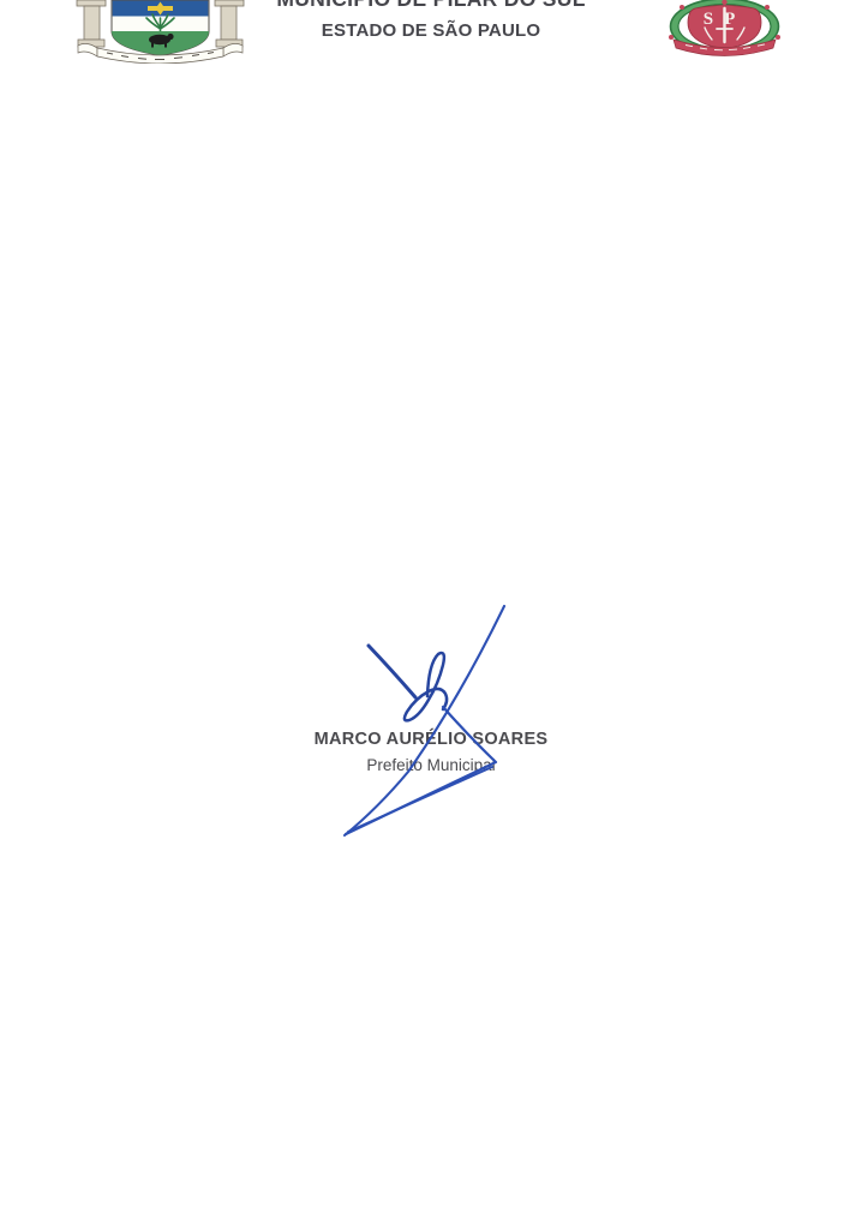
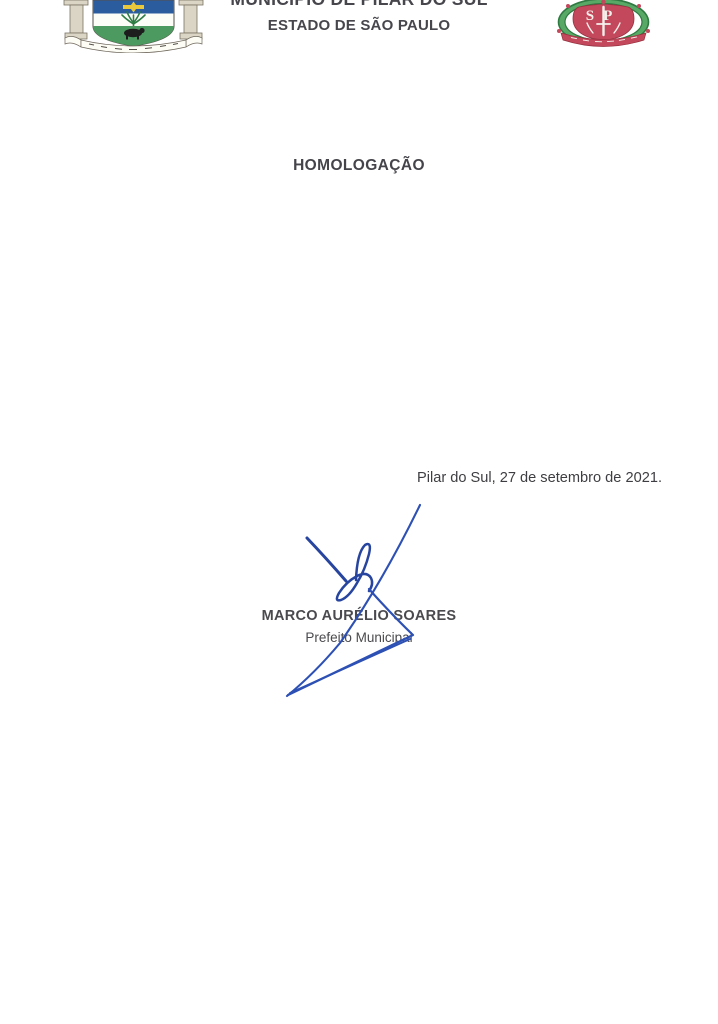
  ESTADO DE SÃO PAULO
  SP
+ HOMOLOGAÇÃO
+ Pilar do Sul, 27 de setembro de 2021.
  MARCO AURLIO SOARES
  Prefeito Municipl
